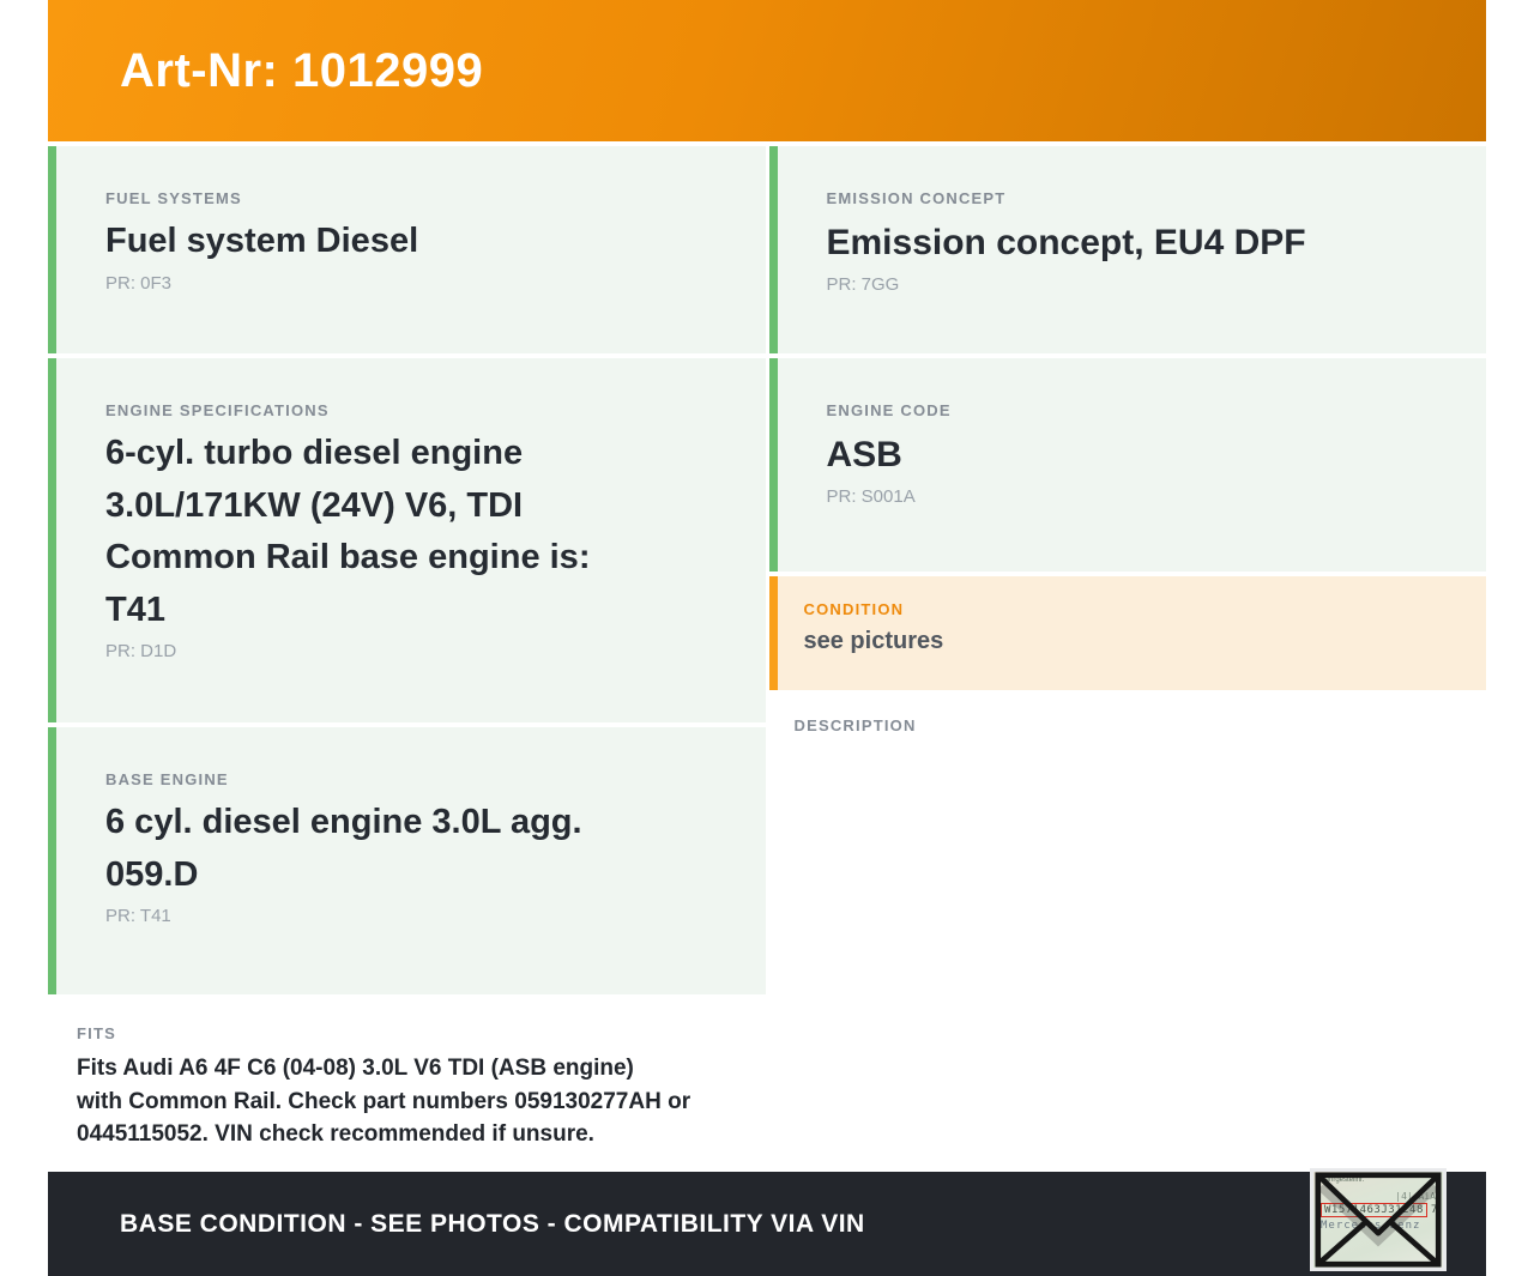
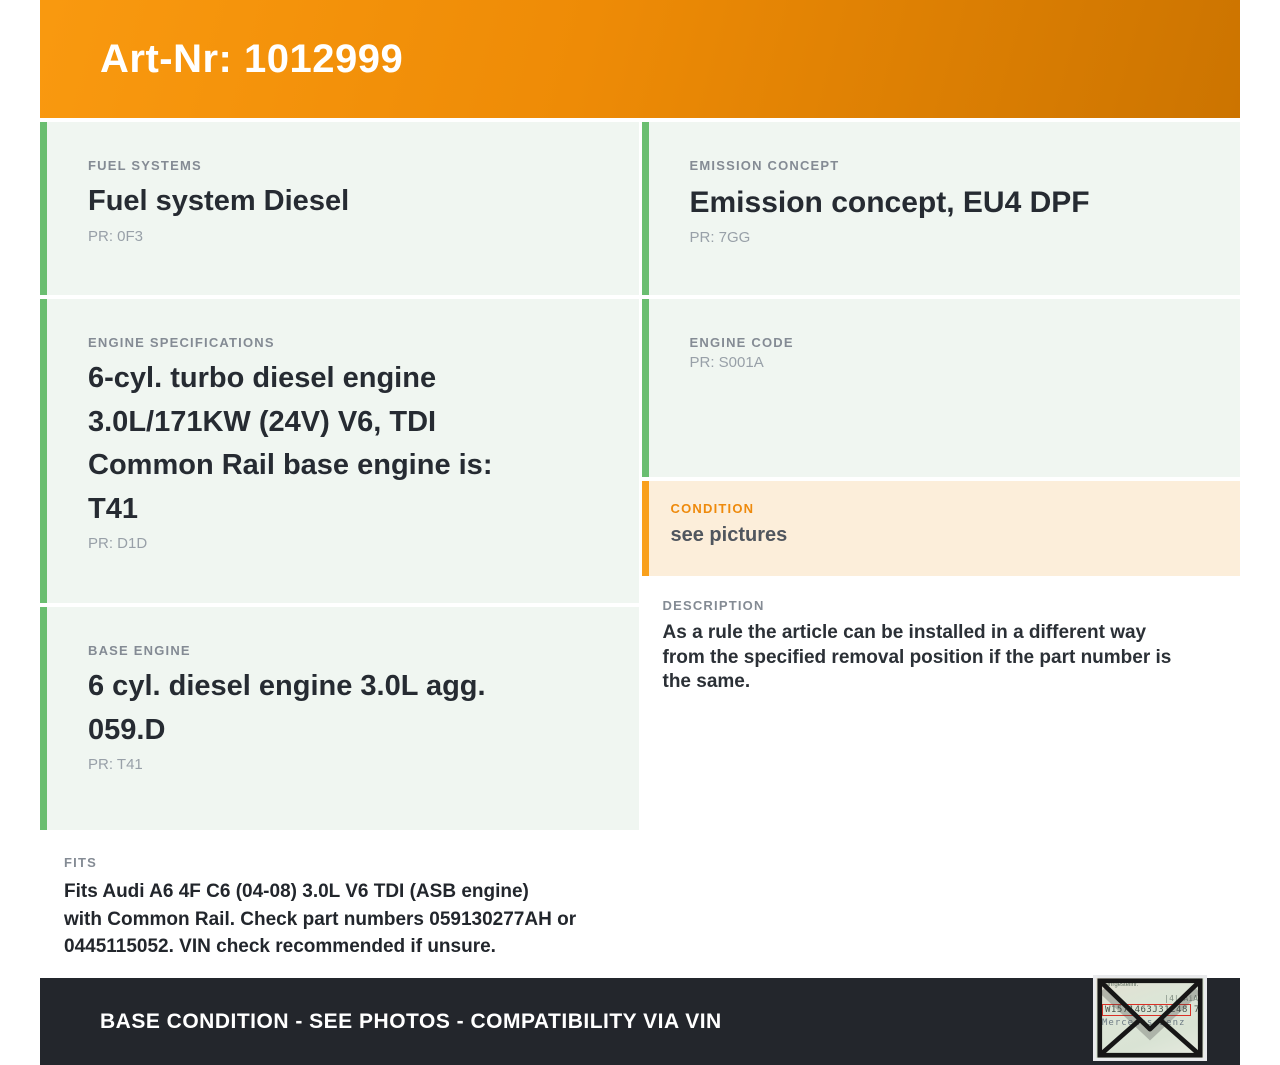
  Art-Nr: 1012999
  FUEL SYSTEMS
  Fuel system Diesel
  PR: 0F3
  ENGINE SPECIFICATIONS
  6-cyl. turbo diesel engine
  3.0L/171KW (24V) V6, TDI
  Common Rail base engine is:
  T41
  PR: D1D
  BASE ENGINE
  6 cyl. diesel engine 3.0L agg.
  059.D
  PR: T41
  FITS
  Fits Audi A6 4F C6 (04-08) 3.0L V6 TDI (ASB engine)
  with Common Rail. Check part numbers 059130277AH or
  0445115052. VIN check recommended if unsure.
  EMISSION CONCEPT
  Emission concept, EU4 DPF
  PR: 7GG
  ENGINE CODE
- ASB
  PR: S001A
  CONDITION
  see pictures
  DESCRIPTION
+ As a rule the article can be installed in a different way
+ from the specified removal position if the part number is
+ the same.
  BASE CONDITION - SEE PHOTOS - COMPATIBILITY VIA VIN
  |4| AiA
  W157463J348
  7
